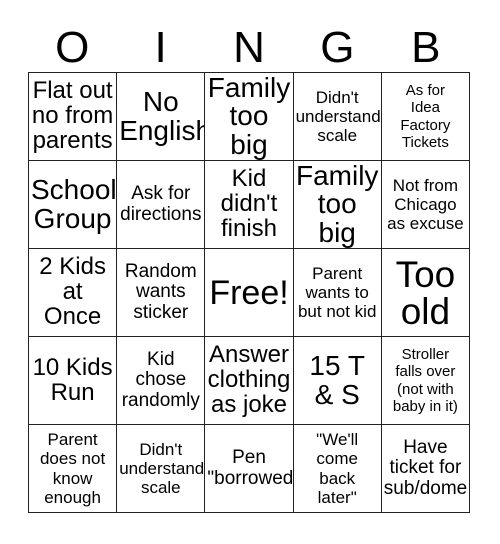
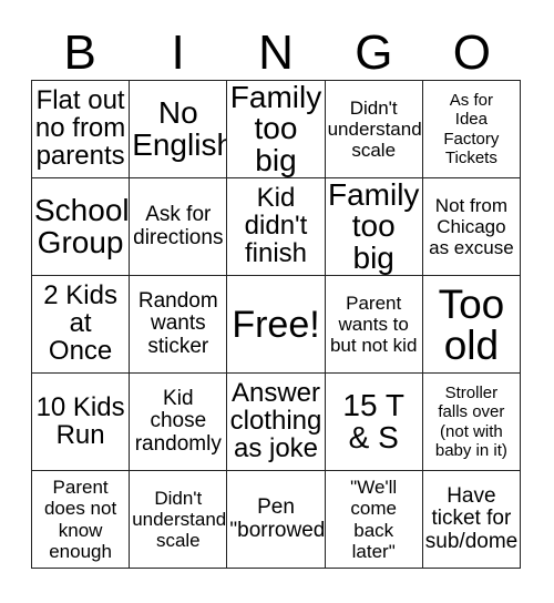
- O
+ B
  I
  N
  G
- B
+ O
  Flat out
  no from
  parents
  No
  English
  Family
  too big
  Didn't
  understand
  scale
  As for
  Idea
  Factory
  Tickets
  School
  Group
  Ask for
  directions
  Kid
  didn't
  finish
  Family
  too big
  Not from
  Chicago
  as excuse
  2 Kids
  at
  Once
  Random
  wants
  sticker
  Free!
  Parent
  wants to
  but not kid
  Too
  old
  10 Kids
  Run
  Kid
  chose
  randomly
  Answer
  clothing
  as joke
  15 T
  & S
  Stroller
  falls over
  (not with
  baby in it)
  Parent
  does not
  know
  enough
  Didn't
  understand
  scale
  Pen
  "borrowed
  "We'll
  come
  back
  later"
  Have
  ticket for
  sub/dome
